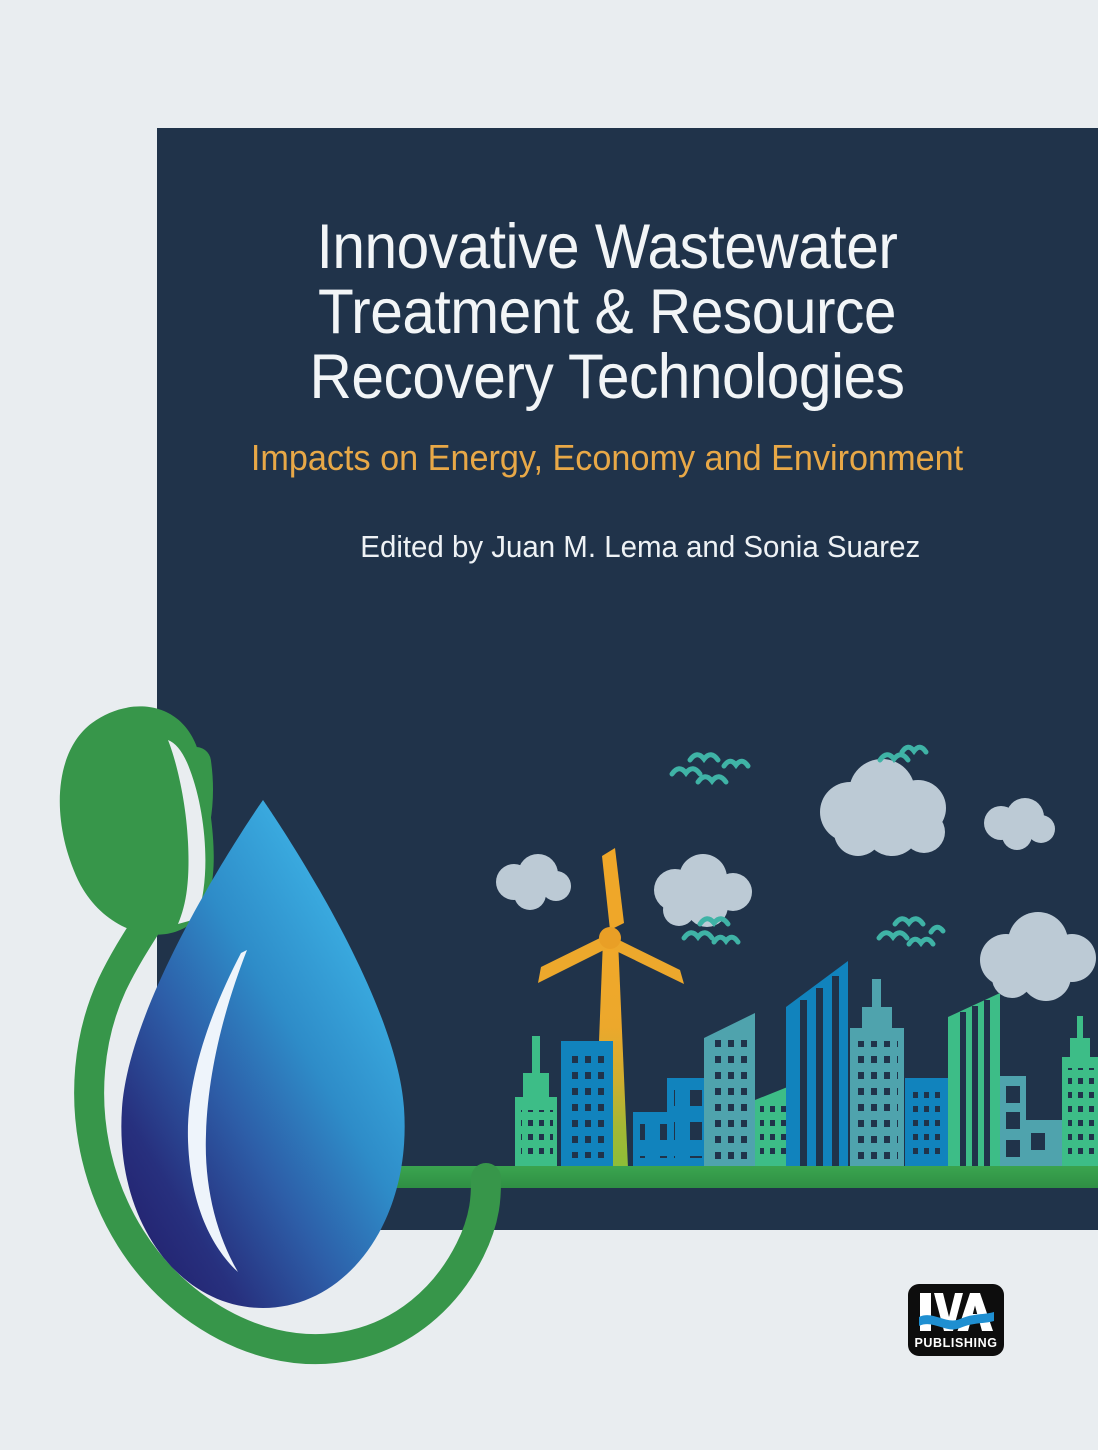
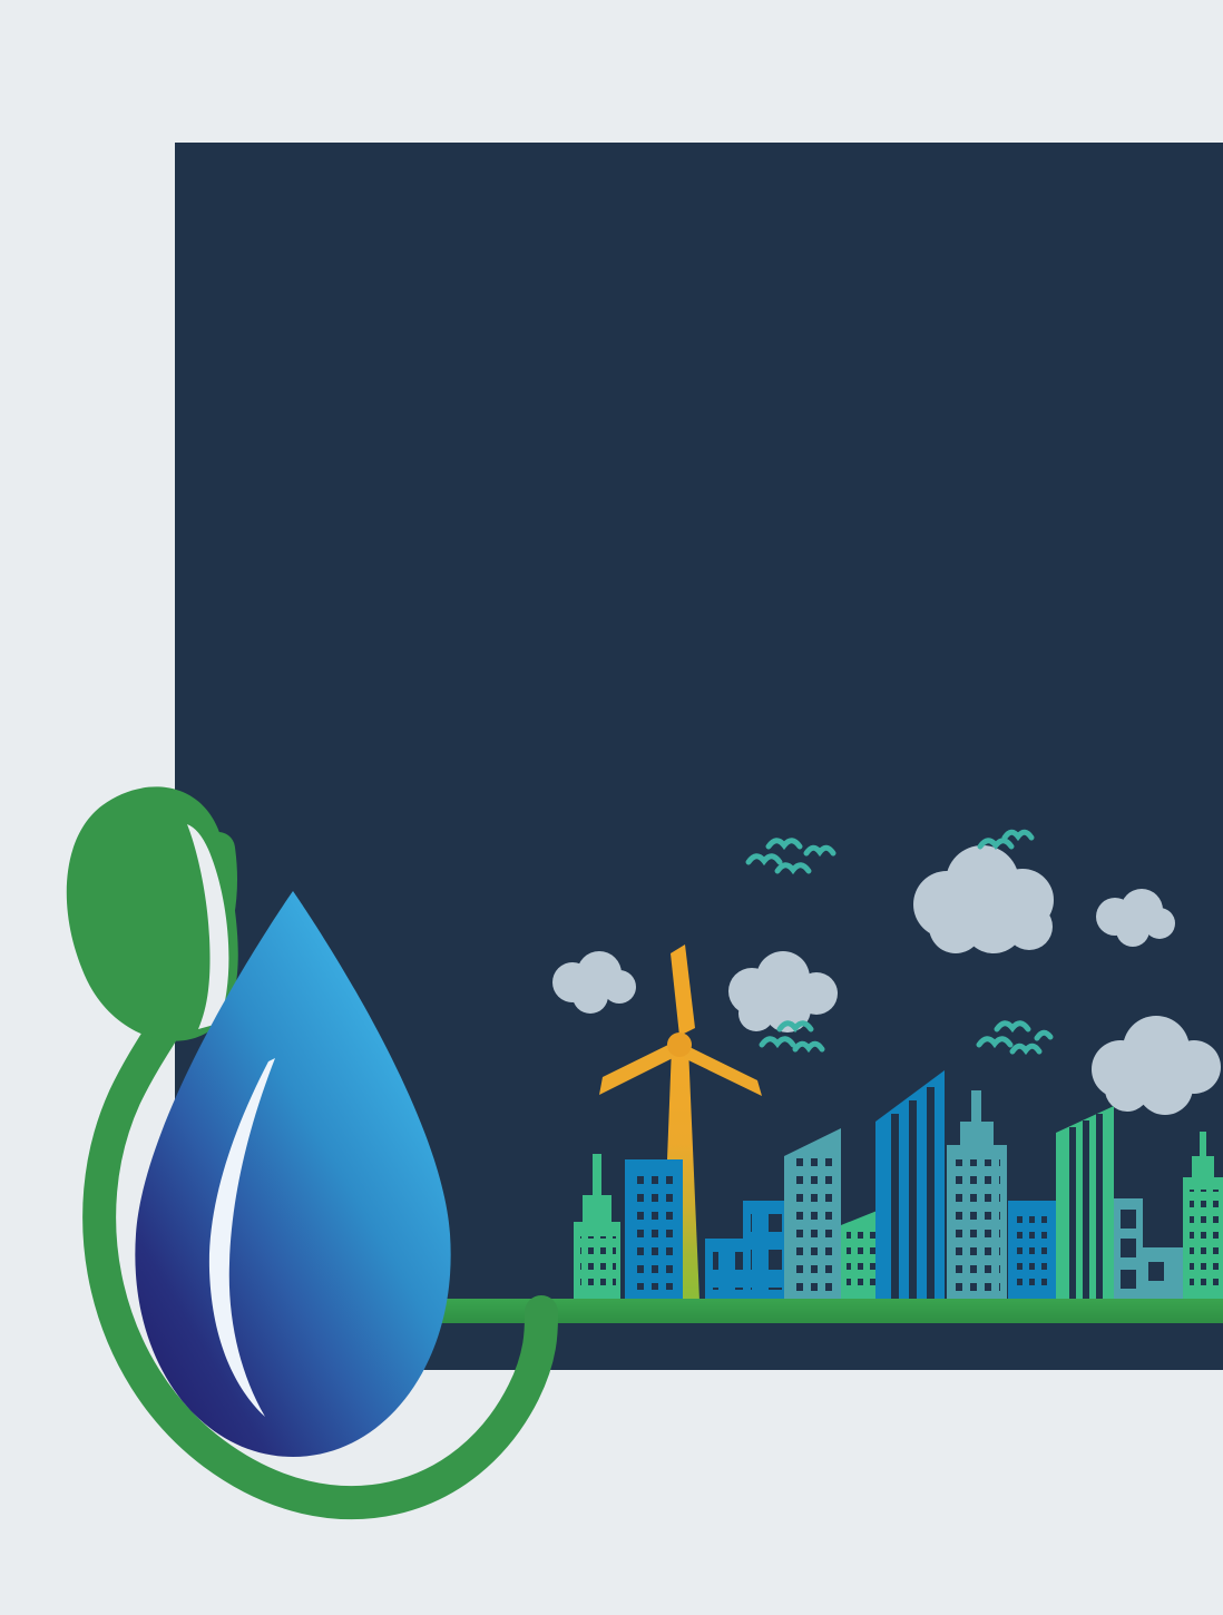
- Innovative Wastewater
- Treatment & Resource
- Recovery Technologies
- Impacts on Energy, Economy and Environment
- Edited by Juan M. Lema and Sonia Suarez
- PUBLISHING
